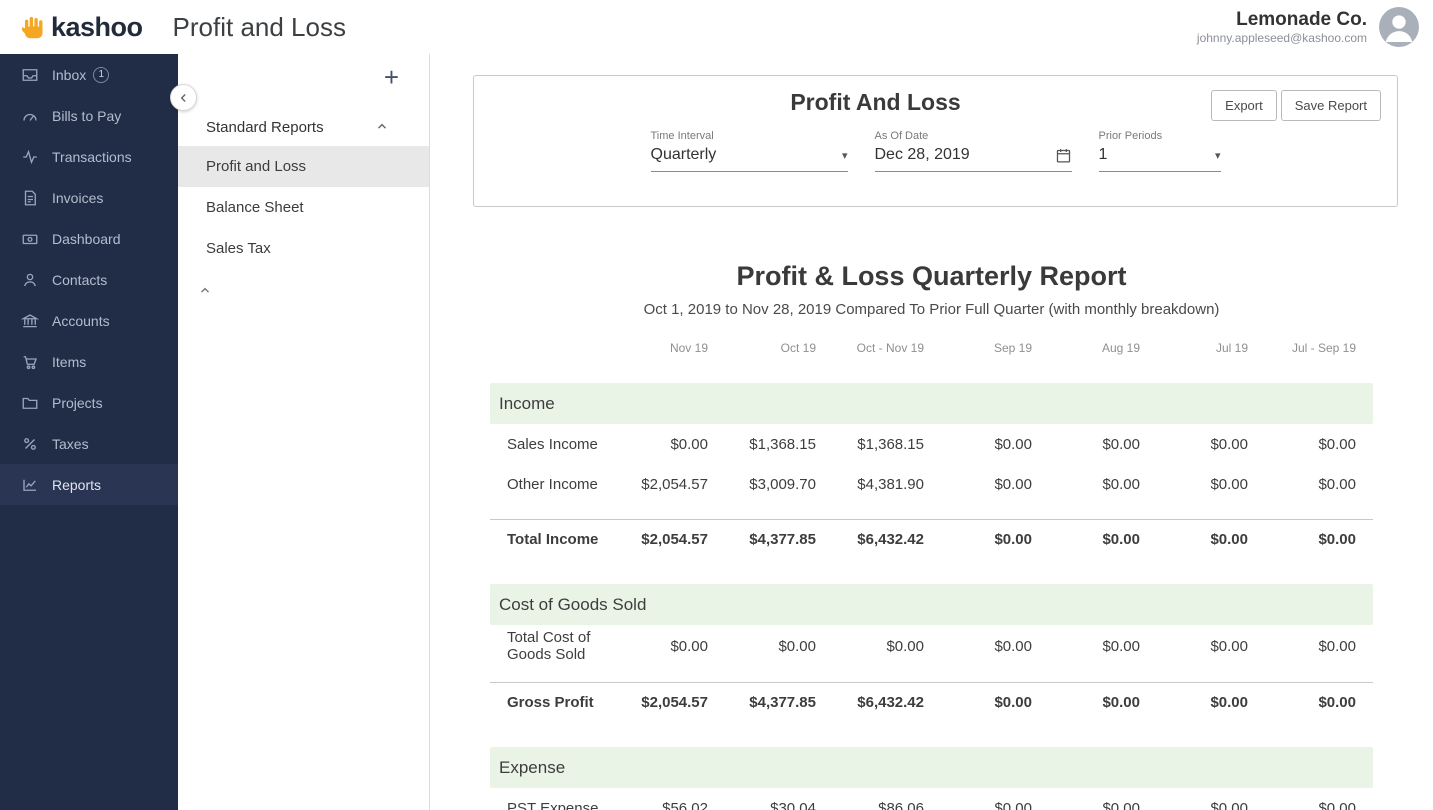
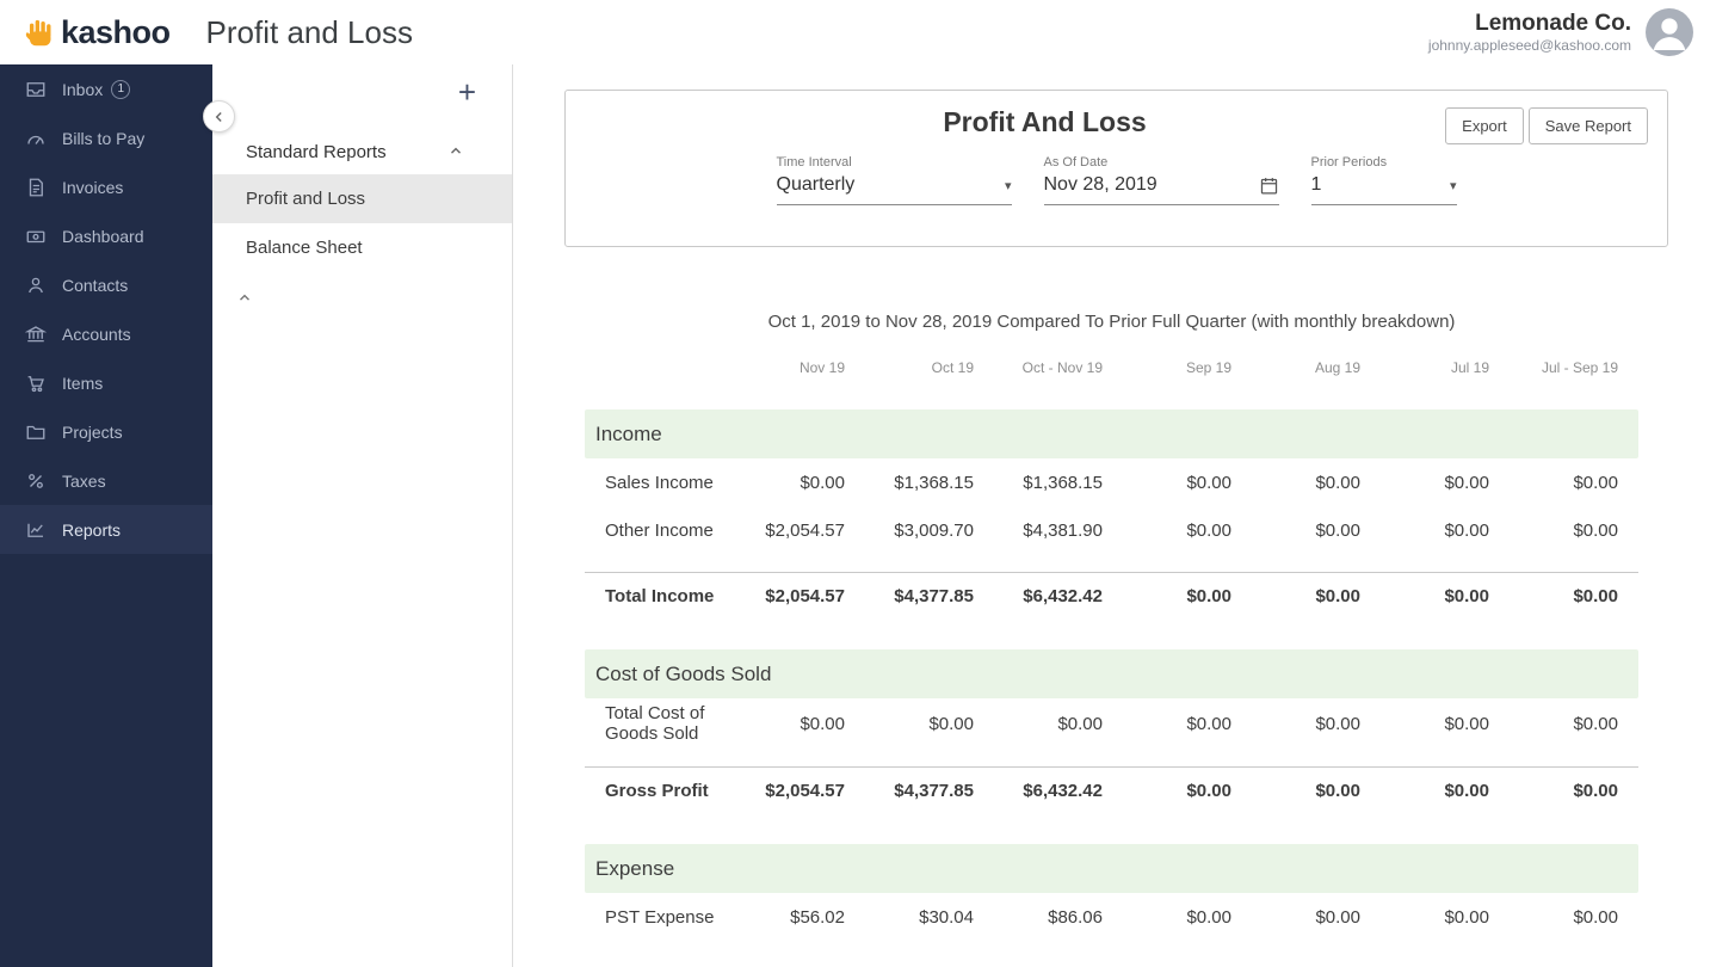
  kashoo
  Profit and Loss
  Lemonade Co.
  johnny.appleseed@kashoo.com
  Inbox
  1
  Bills to Pay
- Transactions
  Invoices
  Dashboard
  Contacts
  Accounts
  Items
  Projects
  Taxes
  Reports
  +
  Standard Reports
  Profit and Loss
  Balance Sheet
- Sales Tax
  Profit And Loss
  Export
  Save Report
  Time Interval
  Quarterly
  ▾
  As Of Date
- Dec 28, 2019
+ Nov 28, 2019
  Prior Periods
  1
  ▾
- Profit & Loss Quarterly Report
  Oct 1, 2019 to Nov 28, 2019 Compared To Prior Full Quarter (with monthly breakdown)
  Nov 19
  Oct 19
  Oct - Nov 19
  Sep 19
  Aug 19
  Jul 19
  Jul - Sep 19
  Income
  Sales Income
  $0.00
  $1,368.15
  $1,368.15
  $0.00
  $0.00
  $0.00
  $0.00
  Other Income
  $2,054.57
  $3,009.70
  $4,381.90
  $0.00
  $0.00
  $0.00
  $0.00
  Total Income
  $2,054.57
  $4,377.85
  $6,432.42
  $0.00
  $0.00
  $0.00
  $0.00
  Cost of Goods Sold
  Total Cost of Goods Sold
  $0.00
  $0.00
  $0.00
  $0.00
  $0.00
  $0.00
  $0.00
  Gross Profit
  $2,054.57
  $4,377.85
  $6,432.42
  $0.00
  $0.00
  $0.00
  $0.00
  Expense
  PST Expense
  $56.02
  $30.04
  $86.06
  $0.00
  $0.00
  $0.00
  $0.00
